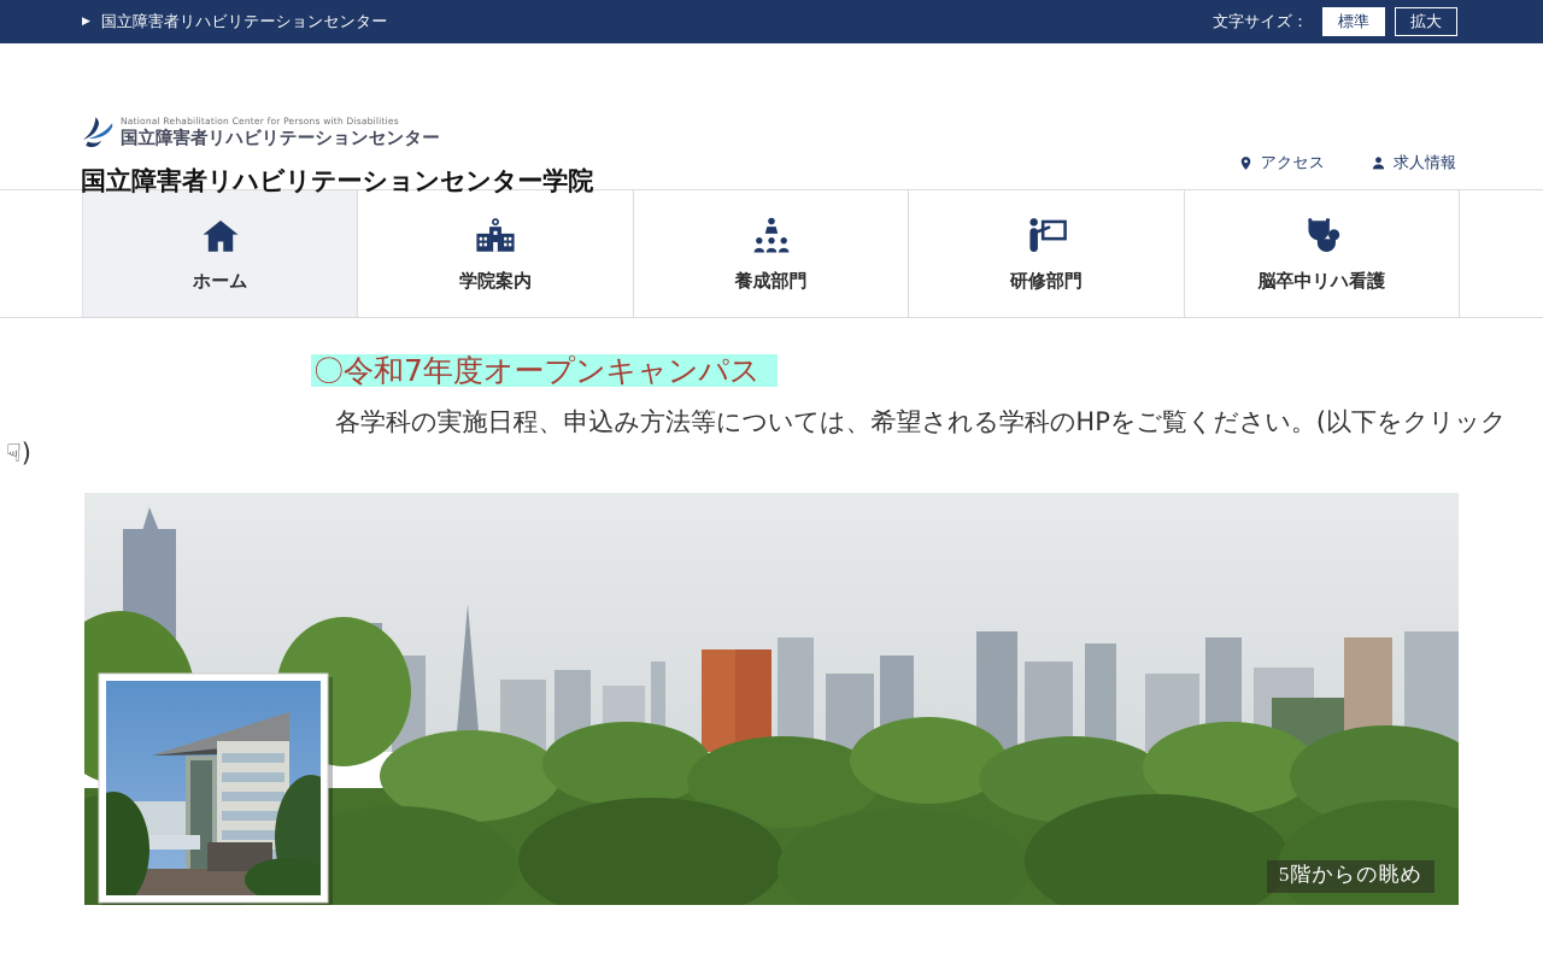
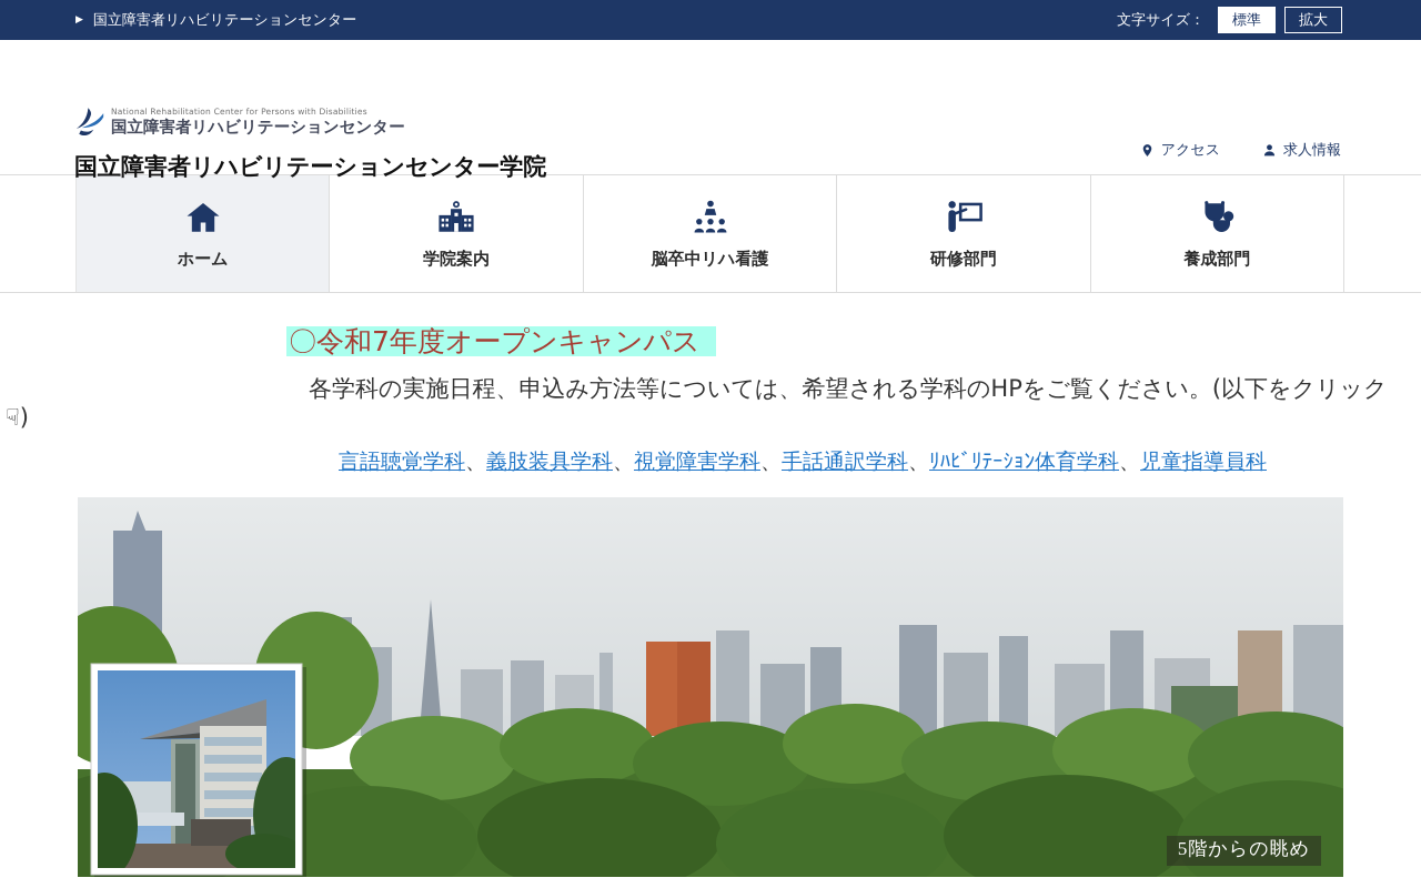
  ▶
  国立障害者リハビリテーションセンター
  文字サイズ：
  標準
  拡大
  National Rehabilitation Center for Persons with Disabilities
  国立障害者リハビリテーションセンター
  国立障害者リハビリテーションセンター学院
  アクセス
  求人情報
  ホーム
  学院案内
- 養成部門
+ 脳卒中リハ看護
  研修部門
- 脳卒中リハ看護
+ 養成部門
  〇令和7年度オープンキャンパス
  各学科の実施日程、申込み方法等については、希望される学科のHPをご覧ください。(以下をクリック
  ☟)
+ 言語聴覚学科、義肢装具学科、視覚障害学科、手話通訳学科、ﾘﾊﾋﾞﾘﾃｰｼｮﾝ体育学科、児童指導員科
  5階からの眺め
